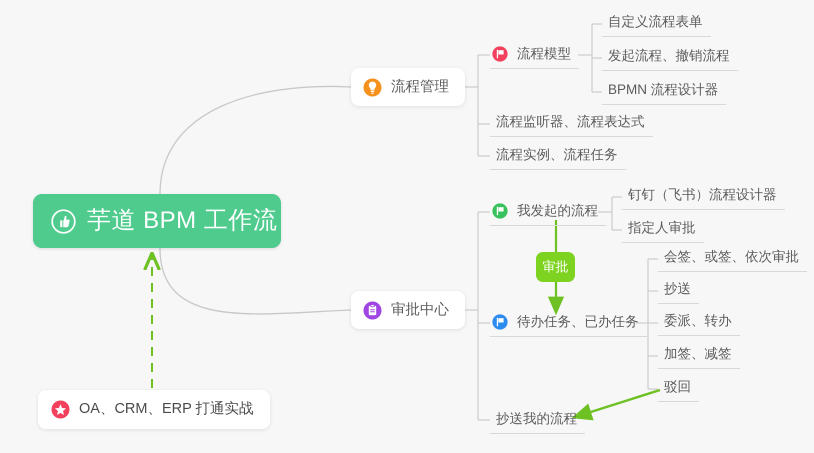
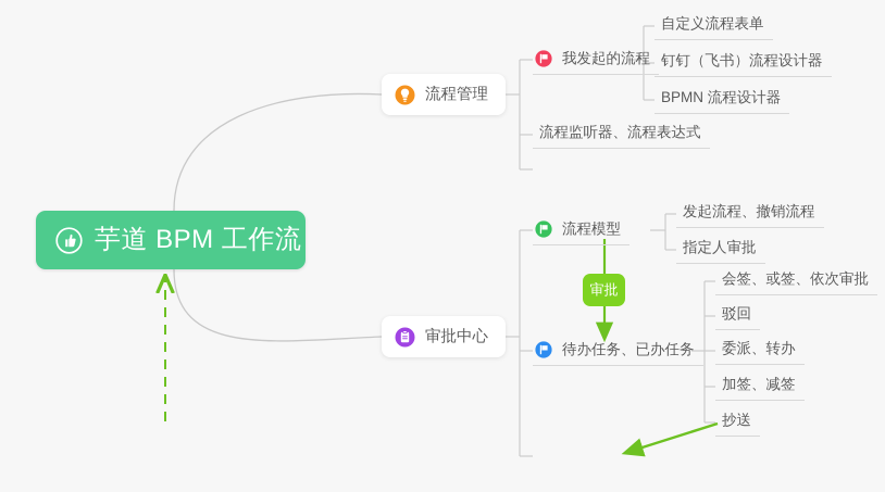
  芋道 BPM 工作流
  流程管理
  审批中心
- OA、CRM、ERP 打通实战
- 流程模型
+ 我发起的流程
  流程监听器、流程表达式
- 流程实例、流程任务
  自定义流程表单
- 发起流程、撤销流程
+ 钉钉（飞书）流程设计器
  BPMN 流程设计器
- 我发起的流程
+ 流程模型
  待办任务、已办任务
- 抄送我的流程
- 钉钉（飞书）流程设计器
+ 发起流程、撤销流程
  指定人审批
  会签、或签、依次审批
- 抄送
+ 驳回
  委派、转办
  加签、减签
- 驳回
+ 抄送
  审批
